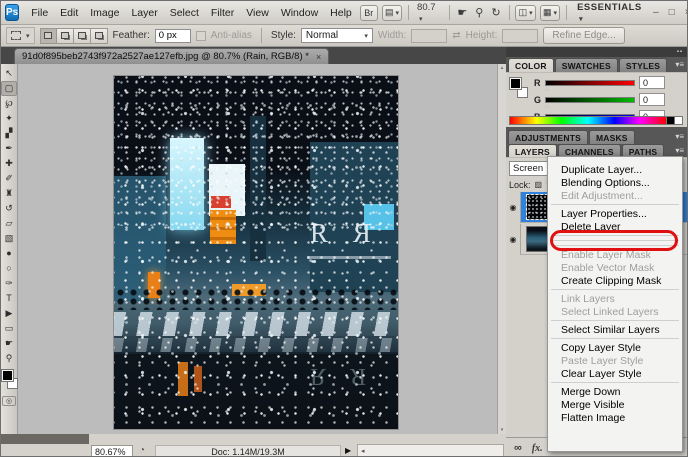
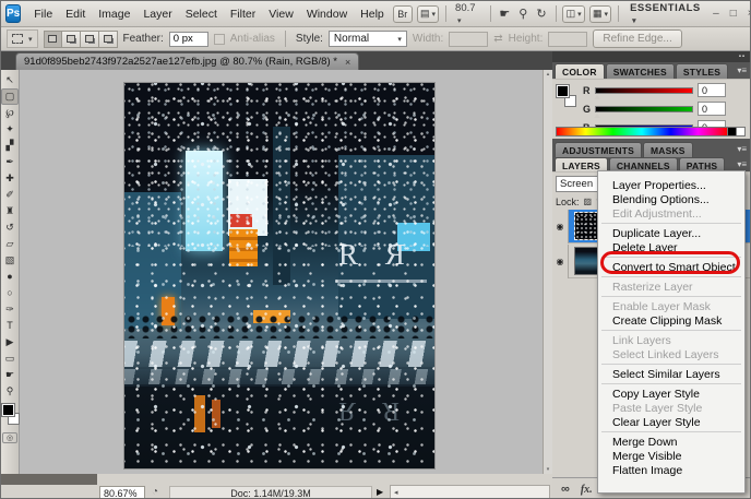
  Ps
  File
  Edit
  Image
  Layer
  Select
  Filter
  View
  Window
  Help
  Br
  ▤
  80.7
  ☛
  ⚲
  ↻
  ◫
  ▦
  ESSENTIALS
  –
  □
  Feather:
  0 px
  Anti-alias
  Style:
  Normal
  Width:
  ⇄
  Height:
  Refine Edge...
  91d0f895beb2743f972a2527ae127efb.jpg @ 80.7% (Rain, RGB/8) *
  ×
  ↖
  ▢
  ℘
  ✦
  ▞
  ✒
  ✚
  ✐
  ♜
  ↺
  ▱
  ▧
  ●
  ○
  ✑
  T
  ▶
  ▭
  ☛
  ⚲
  80.67%
  ◔
  Doc: 1.14M/19.3M
  ▶
  COLOR
  SWATCHES
  STYLES
  ▾≡
  R
  0
  G
  0
  ADJUSTMENTS
  MASKS
  ▾≡
  LAYERS
  CHANNELS
  PATHS
  ▾≡
  Screen
  Lock:
  ▨
  ◉
  ◉
  ∞
  fx.
- Duplicate Layer...
+ Layer Properties...
  Blending Options...
  Edit Adjustment...
- Layer Properties...
+ Duplicate Layer...
  Delete Layer
+ Convert to Smart Object
+ Rasterize Layer
  Enable Layer Mask
- Enable Vector Mask
  Create Clipping Mask
  Link Layers
  Select Linked Layers
  Select Similar Layers
  Copy Layer Style
  Paste Layer Style
  Clear Layer Style
  Merge Down
  Merge Visible
  Flatten Image
